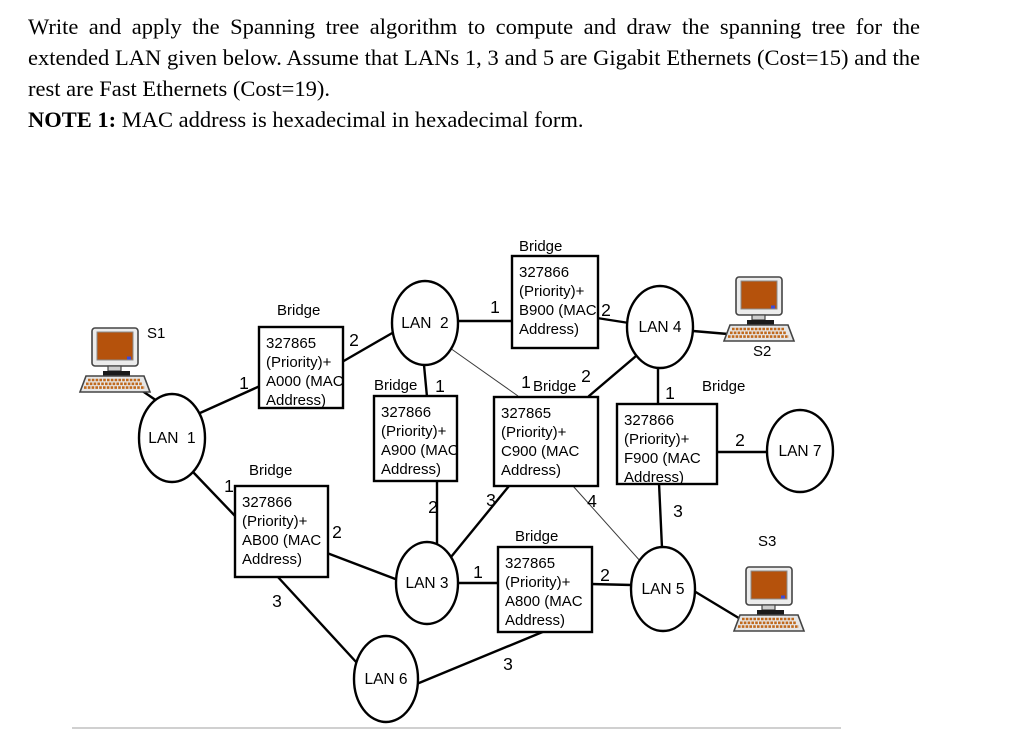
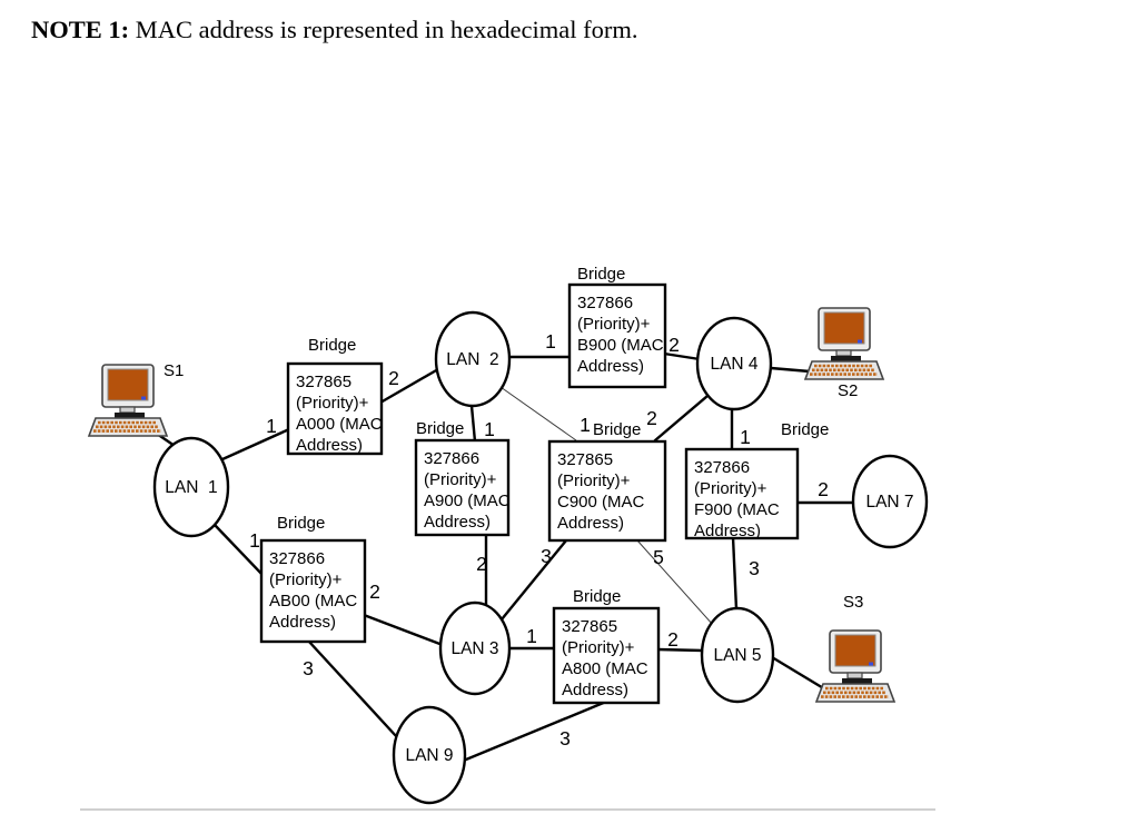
- Write and apply the Spanning tree algorithm to compute and draw the spanning tree for the extended LAN given below. Assume that LANs 1, 3 and 5 are Gigabit Ethernets (Cost=15) and the rest are Fast Ethernets (Cost=19).
- NOTE 1: MAC address is hexadecimal in hexadecimal form.
+ NOTE 1: MAC address is represented in hexadecimal form.
  Bridge
  327865
  (Priority)+
  A000 (MAC
  Address)
  1
  2
  Bridge
  327866
  (Priority)+
  B900 (MAC
  Address)
  1
  2
  Bridge
  327866
  (Priority)+
  A900 (MAC
  Address)
  1
  2
  Bridge
  327865
  (Priority)+
  C900 (MAC
  Address)
  1
  2
  3
- 4
+ 5
  Bridge
  327866
  (Priority)+
  F900 (MAC
  Address)
  1
  2
  3
  Bridge
  327866
  (Priority)+
  AB00 (MAC
  Address)
  1
  2
  3
  Bridge
  327865
  (Priority)+
  A800 (MAC
  Address)
  1
  2
  3
  LAN 1
  LAN 2
  LAN 3
  LAN 4
  LAN 5
- LAN 6
+ LAN 9
  LAN 7
  S1
  S2
  S3
